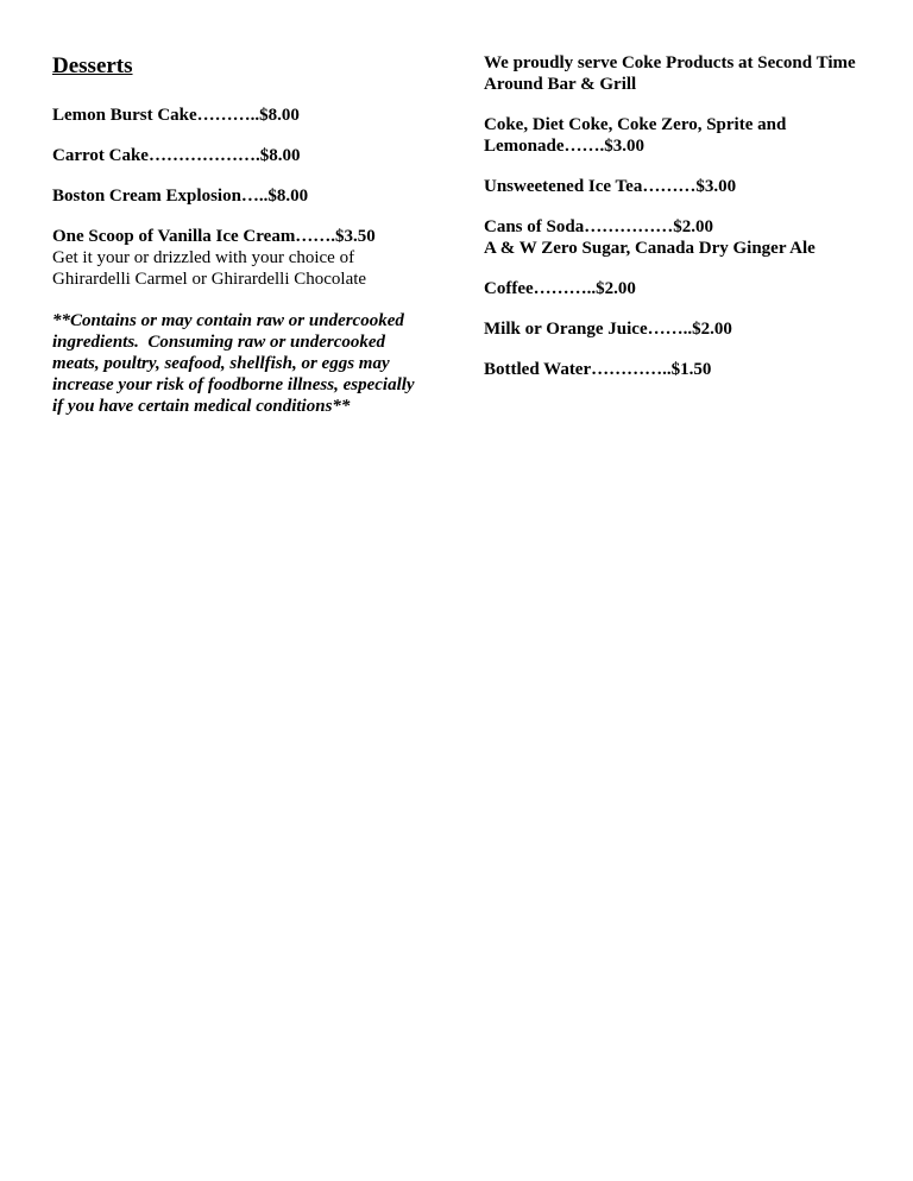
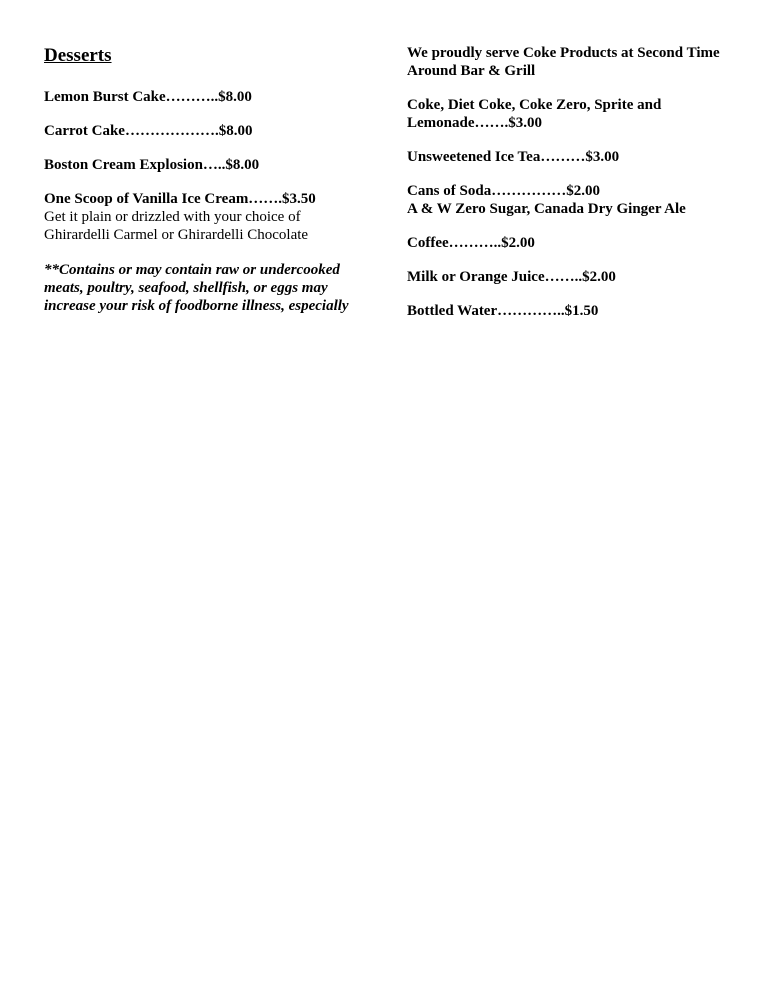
  Desserts
  Lemon Burst Cake………..$8.00
  Carrot Cake……………….$8.00
  Boston Cream Explosion…..$8.00
  One Scoop of Vanilla Ice Cream…….$3.50
- Get it your or drizzled with your choice of
+ Get it plain or drizzled with your choice of
  Ghirardelli Carmel or Ghirardelli Chocolate
  **Contains or may contain raw or undercooked
- ingredients. Consuming raw or undercooked
  meats, poultry, seafood, shellfish, or eggs may
  increase your risk of foodborne illness, especially
- if you have certain medical conditions**
  We proudly serve Coke Products at Second Time
  Around Bar & Grill
  Coke, Diet Coke, Coke Zero, Sprite and
  Lemonade…….$3.00
  Unsweetened Ice Tea………$3.00
  Cans of Soda……………$2.00
  A & W Zero Sugar, Canada Dry Ginger Ale
  Coffee………..$2.00
  Milk or Orange Juice……..$2.00
  Bottled Water…………..$1.50
